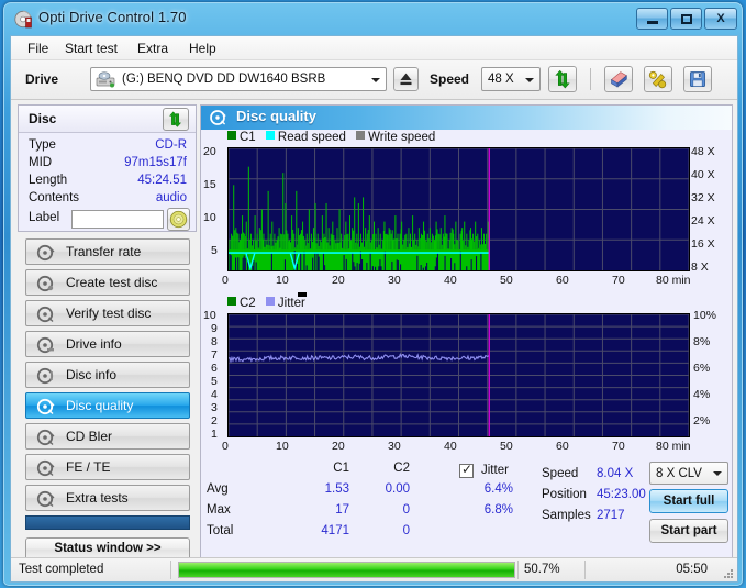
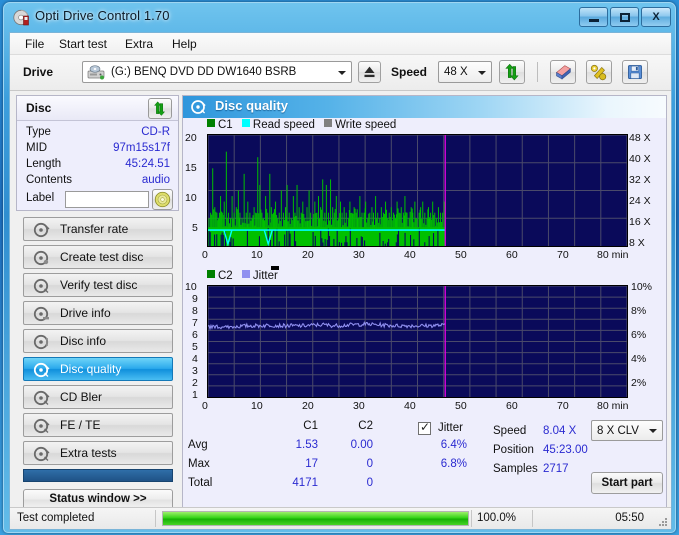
  Opti Drive Control 1.70
  X
  File
  Start test
  Extra
  Help
  Drive
  (G:) BENQ DVD DD DW1640 BSRB
  Speed
  48 X
  Disc
  Type
  CD-R
  MID
  97m15s17f
  Length
  45:24.51
  Contents
  audio
  Label
  Transfer rate
  Create test disc
  Verify test disc
  Drive info
  Disc info
  Disc quality
  CD Bler
  FE / TE
  Extra tests
  Status window >>
  Disc quality
  C1 Read speed Write speed
  20
  15
  10
  5
  48 X
  40 X
  32 X
  24 X
  16 X
  8 X
  0
  10
  20
  30
  40
  50
  60
  70
  80 min
  C2 Jitter
  10
  9
  8
  7
  6
  5
  4
  3
  2
  1
  10%
  8%
  6%
  4%
  2%
  0
  10
  20
  30
  40
  50
  60
  70
  80 min
  C1
  C2
  Avg
  1.53
  0.00
  6.4%
  Max
  17
  0
  6.8%
  Total
  4171
  0
  Jitter
  Speed
  8.04 X
  Position
  45:23.00
  Samples
  2717
  8 X CLV
- Start full
  Start part
  Test completed
- 50.7%
+ 100.0%
  05:50
